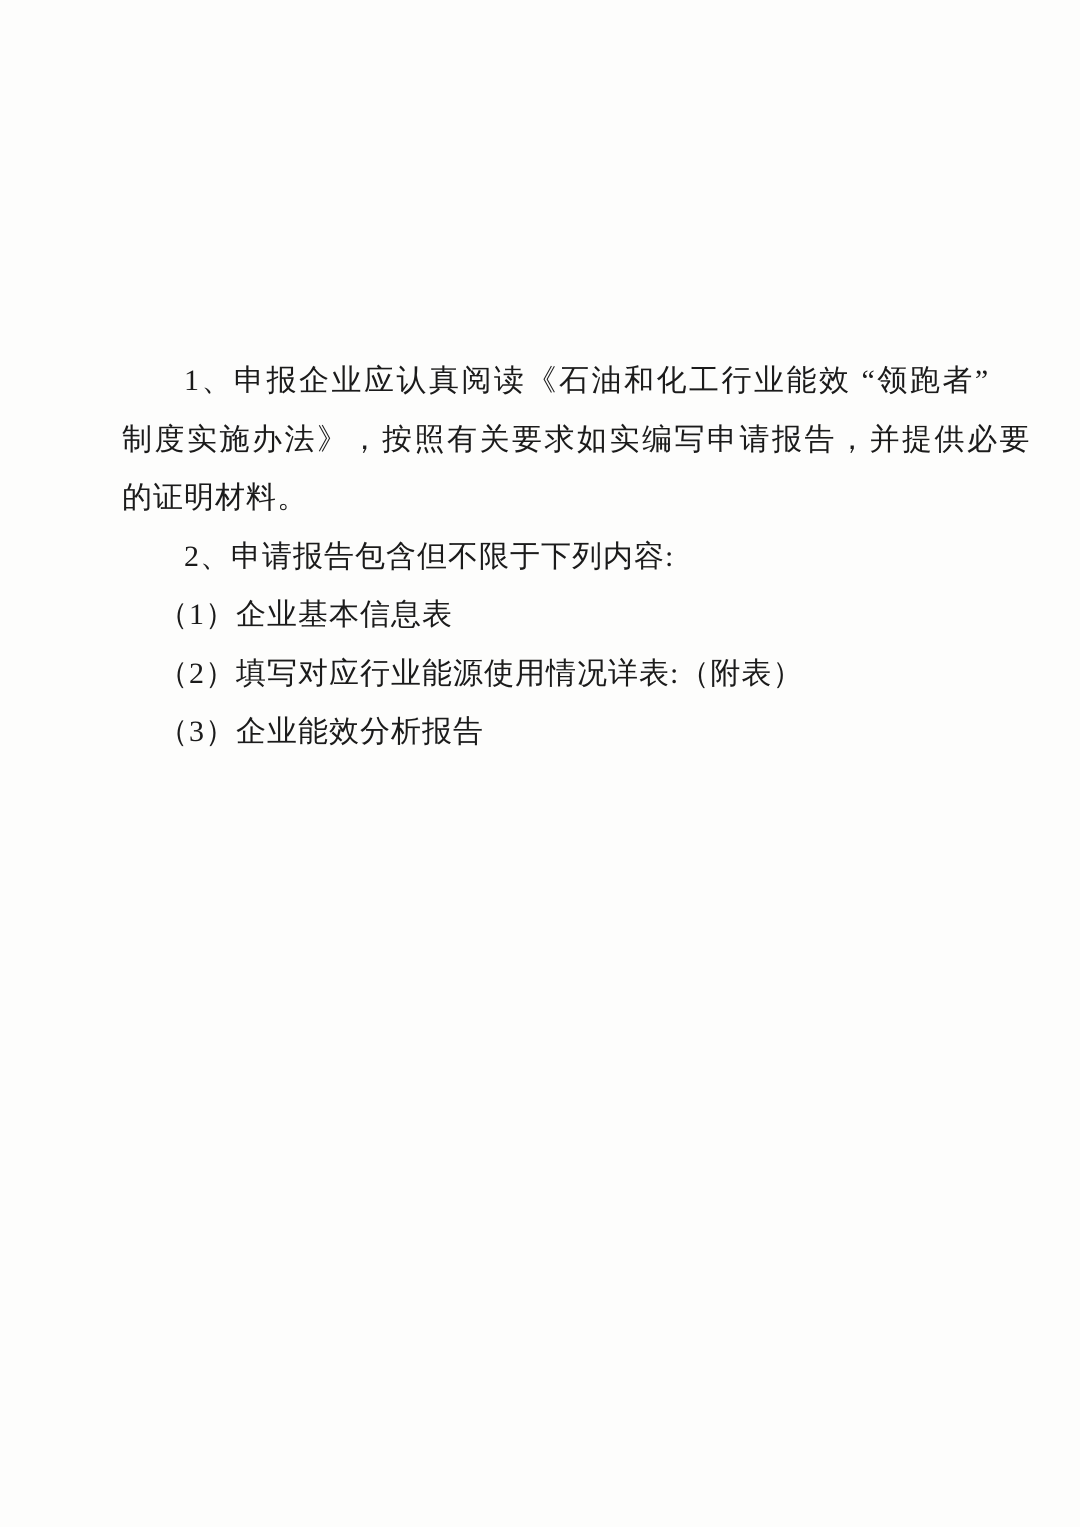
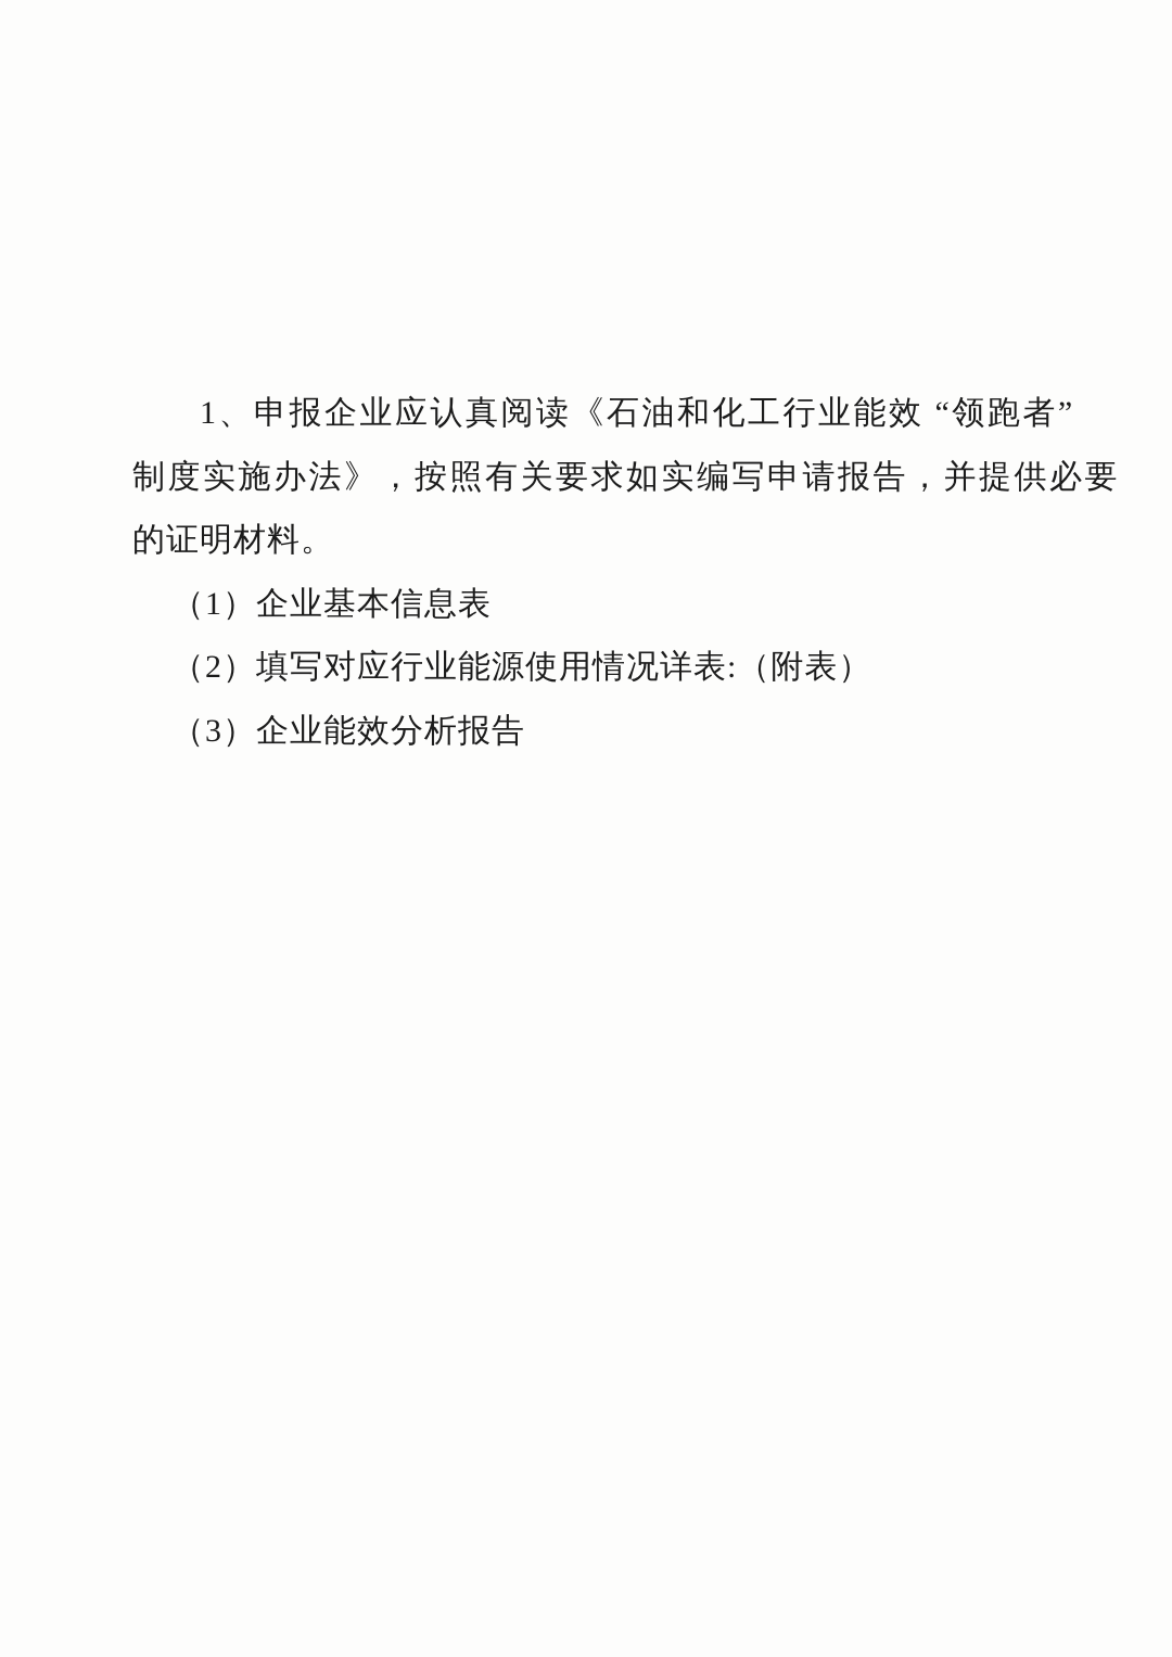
  1、申报企业应认真阅读《石油和化工行业能效 “领跑者”
  制度实施办法》，按照有关要求如实编写申请报告，并提供必要
  的证明材料。
- 2、申请报告包含但不限于下列内容:
  （1）企业基本信息表
  （2）填写对应行业能源使用情况详表:（附表）
  （3）企业能效分析报告
